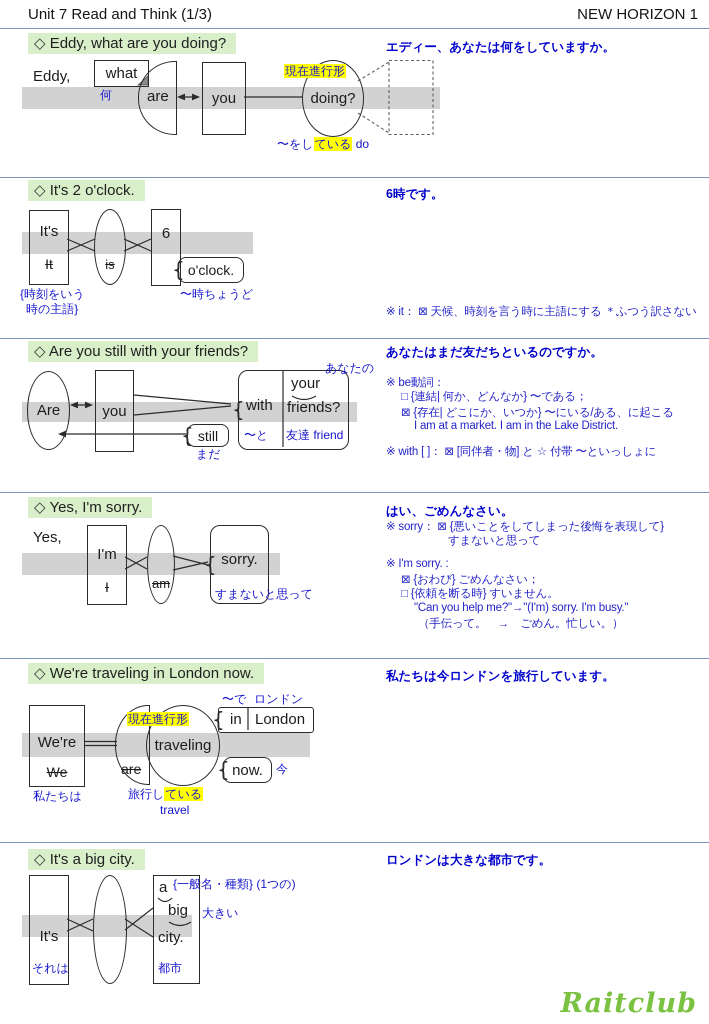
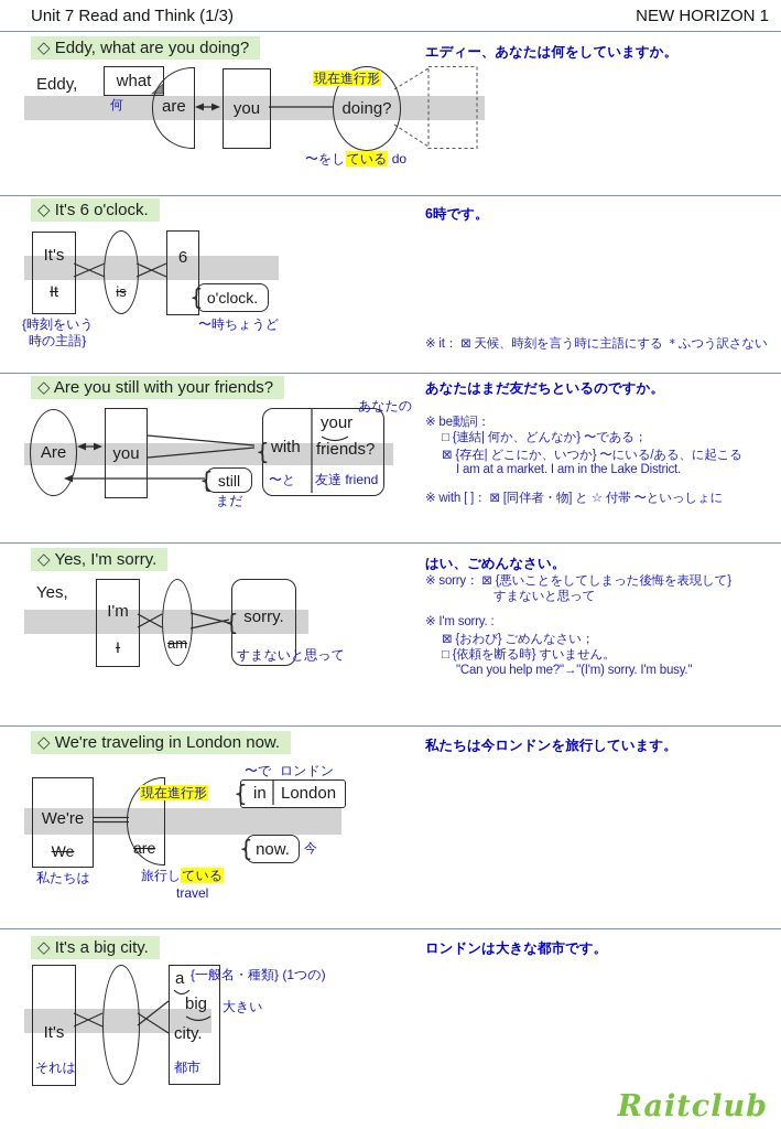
  Unit 7 Read and Think (1/3)
  NEW HORIZON 1
  Eddy, what are you doing?
  エディー、あなたは何をしていますか。
  Eddy,
  what
  何
  are
  you
  doing?
  現在進行形
  〜をしている do
- It's 2 o'clock.
+ It's 6 o'clock.
  6時です。
  It's
  It
  is
  6
  o'clock.
  {時刻をいう
  時の主語}
  〜時ちょうど
  ※ it： ⊠ 天候、時刻を言う時に主語にする ＊ふつう訳さない
  Are you still with your friends?
  あなたはまだ友だちといるのですか。
  Are
  you
  with
  〜と
  your
  friends?
  友達 friend
  あなたの
  still
  まだ
  ※ be動詞：
  □ {連結| 何か、どんなか} 〜である；
  ⊠ {存在| どこにか、いつか} 〜にいる/ある、に起こる
  I am at a market. I am in the Lake District.
  ※ with [ ]： ⊠ [同伴者・物] と ☆ 付帯 〜といっしょに
  Yes, I'm sorry.
  はい、ごめんなさい。
  Yes,
  I'm
  I
  am
  sorry.
  すまないと思って
  ※ sorry： ⊠ {悪いことをしてしまった後悔を表現して}
  すまないと思って
  ※ I'm sorry. :
  ⊠ {おわび} ごめんなさい；
  □ {依頼を断る時} すいません。
  "Can you help me?"→"(I'm) sorry. I'm busy."
- （手伝って。 → ごめん。忙しい。）
  We're traveling in London now.
  私たちは今ロンドンを旅行しています。
  We're
  We
  私たちは
  are
- traveling
  現在進行形
  旅行している
  travel
  in
  London
  〜で
  ロンドン
  now.
  今
  It's a big city.
  ロンドンは大きな都市です。
  It's
  それは
  a
  big
  city.
  都市
  {一般名・種類} (1つの)
  大きい
  Raitclub
